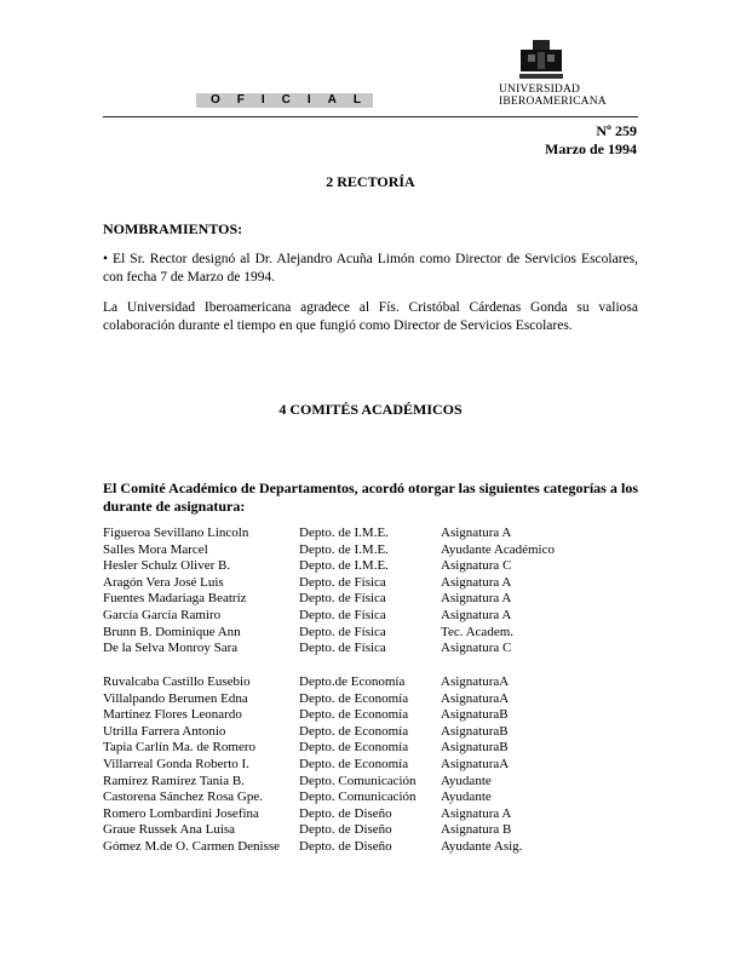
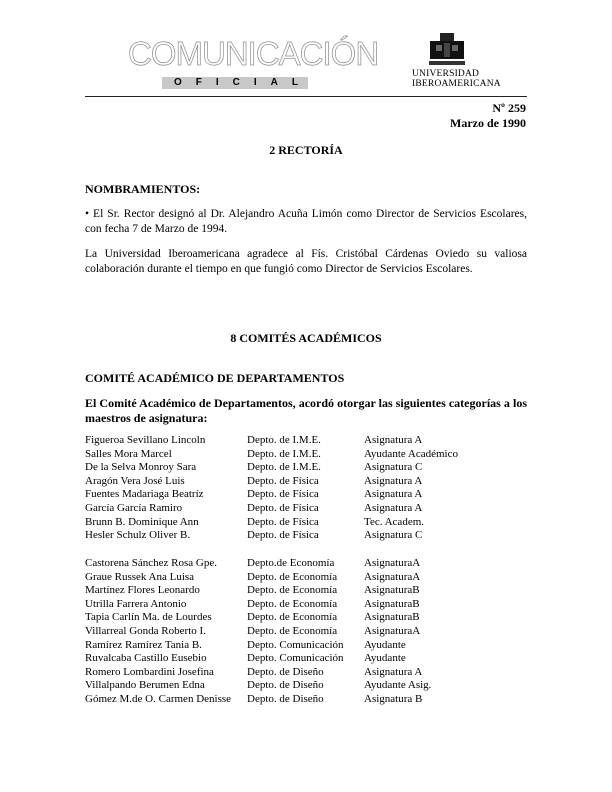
+ COMUNICACIÓN
  OFICIAL
  UNIVERSIDAD
  IBEROAMERICANA
  Nº 259
- Marzo de 1994
+ Marzo de 1990
  2 RECTORÍA
  NOMBRAMIENTOS:
  • El Sr. Rector designó al Dr. Alejandro Acuña Limón como Director de Servicios Escolares, con fecha 7 de Marzo de 1994.
- La Universidad Iberoamericana agradece al Fís. Cristóbal Cárdenas Gonda su valiosa colaboración durante el tiempo en que fungió como Director de Servicios Escolares.
+ La Universidad Iberoamericana agradece al Fís. Cristóbal Cárdenas Oviedo su valiosa colaboración durante el tiempo en que fungió como Director de Servicios Escolares.
- 4 COMITÉS ACADÉMICOS
+ 8 COMITÉS ACADÉMICOS
+ COMITÉ ACADÉMICO DE DEPARTAMENTOS
- El Comité Académico de Departamentos, acordó otorgar las siguientes categorías a los durante de asignatura:
+ El Comité Académico de Departamentos, acordó otorgar las siguientes categorías a los maestros de asignatura:
  Figueroa Sevillano Lincoln
  Depto. de I.M.E.
  Asignatura A
  Salles Mora Marcel
  Depto. de I.M.E.
  Ayudante Académico
- Hesler Schulz Oliver B.
+ De la Selva Monroy Sara
  Depto. de I.M.E.
  Asignatura C
  Aragón Vera José Luis
  Depto. de Física
  Asignatura A
  Fuentes Madariaga Beatríz
  Depto. de Física
  Asignatura A
  García García Ramiro
  Depto. de Física
  Asignatura A
  Brunn B. Dominique Ann
  Depto. de Física
  Tec. Academ.
- De la Selva Monroy Sara
+ Hesler Schulz Oliver B.
  Depto. de Física
  Asignatura C
- Ruvalcaba Castillo Eusebio
+ Castorena Sánchez Rosa Gpe.
  Depto.de Economía
  AsignaturaA
- Villalpando Berumen Edna
+ Graue Russek Ana Luisa
  Depto. de Economía
  AsignaturaA
  Martínez Flores Leonardo
  Depto. de Economía
  AsignaturaB
  Utrilla Farrera Antonio
  Depto. de Economía
  AsignaturaB
- Tapia Carlín Ma. de Romero
+ Tapia Carlín Ma. de Lourdes
  Depto. de Economía
  AsignaturaB
  Villarreal Gonda Roberto I.
  Depto. de Economía
  AsignaturaA
  Ramírez Ramírez Tania B.
  Depto. Comunicación
  Ayudante
- Castorena Sánchez Rosa Gpe.
+ Ruvalcaba Castillo Eusebio
  Depto. Comunicación
  Ayudante
  Romero Lombardini Josefina
  Depto. de Diseño
  Asignatura A
- Graue Russek Ana Luisa
+ Villalpando Berumen Edna
  Depto. de Diseño
- Asignatura B
+ Ayudante Asig.
  Gómez M.de O. Carmen Denisse
  Depto. de Diseño
- Ayudante Asig.
+ Asignatura B
